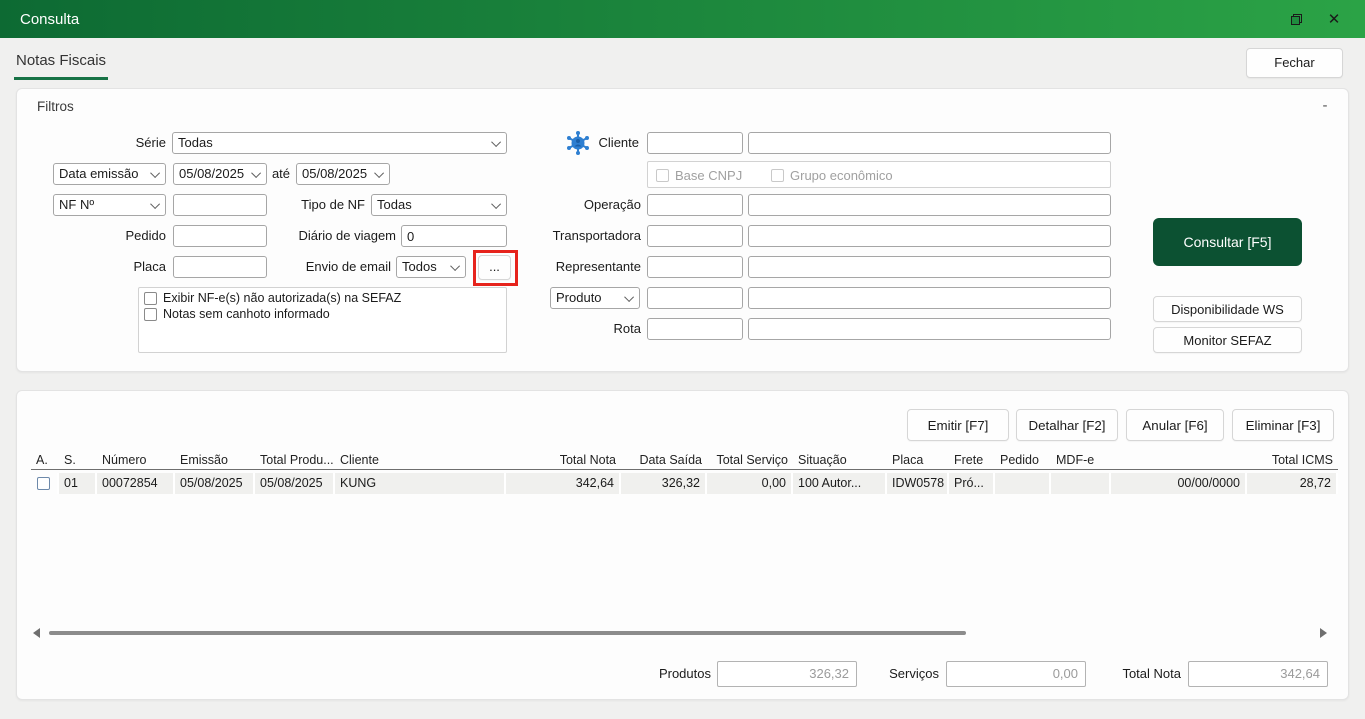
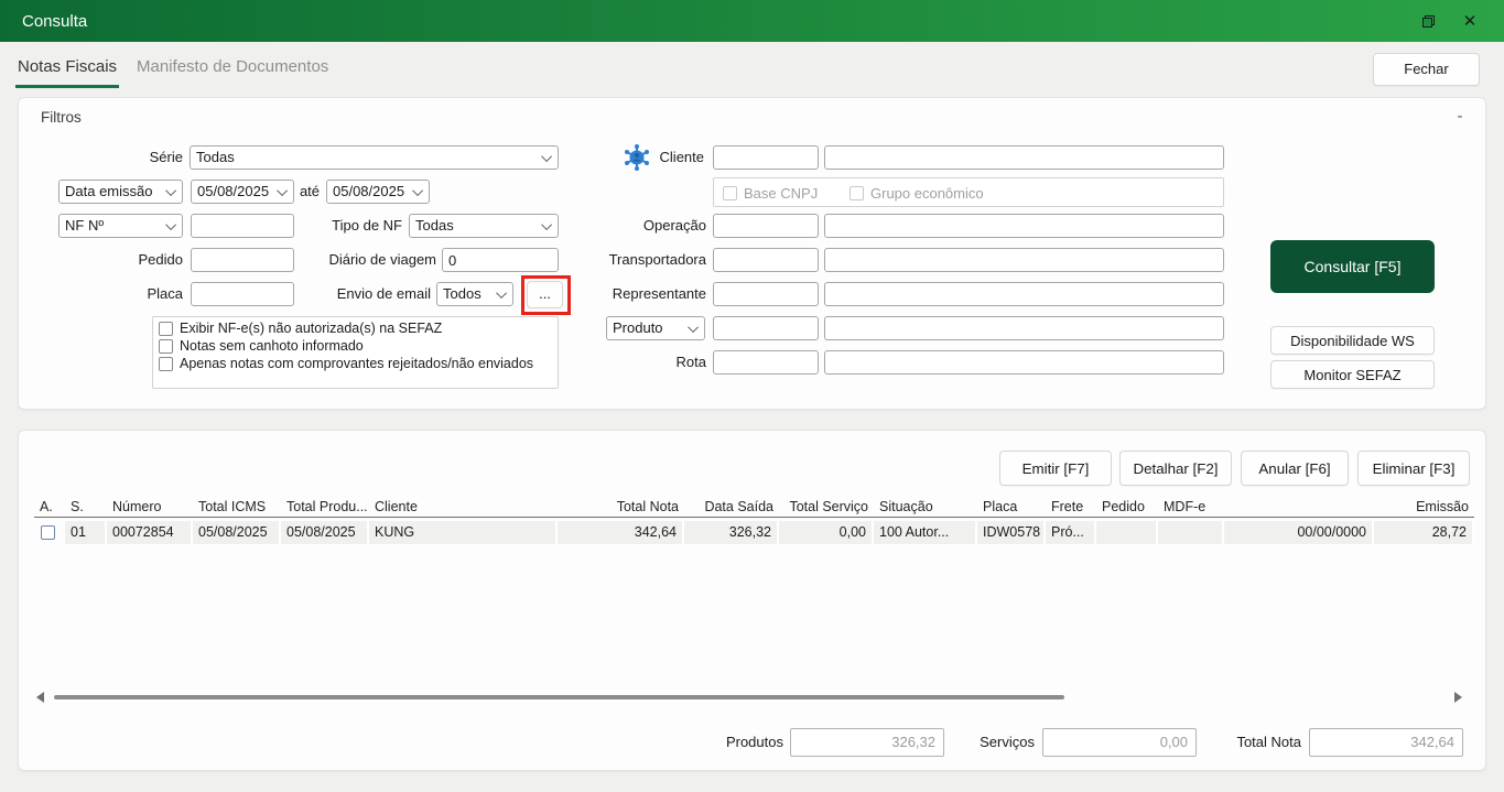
  Consulta
  ✕
  Notas Fiscais
+ Manifesto de Documentos
  Fechar
  Filtros
  -
  Série
  Todas
  Data emissão
  05/08/2025
  até
  05/08/2025
  NF Nº
  Tipo de NF
  Todas
  Pedido
  Diário de viagem
  0
  Placa
  Envio de email
  Todos
  ...
  Exibir NF-e(s) não autorizada(s) na SEFAZ
  Notas sem canhoto informado
+ Apenas notas com comprovantes rejeitados/não enviados
  Cliente
  Base CNPJ
  Grupo econômico
  Operação
  Transportadora
  Representante
  Produto
  Rota
  Consultar [F5]
  Disponibilidade WS
  Monitor SEFAZ
  Emitir [F7]
  Detalhar [F2]
  Anular [F6]
  Eliminar [F3]
  A.
  S.
  Número
- Emissão
+ Total ICMS
  Total Produ...
  Cliente
  Total Nota
  Data Saída
  Total Serviço
  Situação
  Placa
  Frete
  Pedido
  MDF-e
- Total ICMS
+ Emissão
  01
  00072854
  05/08/2025
  05/08/2025
  KUNG
  342,64
  326,32
  0,00
  100 Autor...
  IDW0578
  Pró...
  00/00/0000
  28,72
  Produtos
  326,32
  Serviços
  0,00
  Total Nota
  342,64
